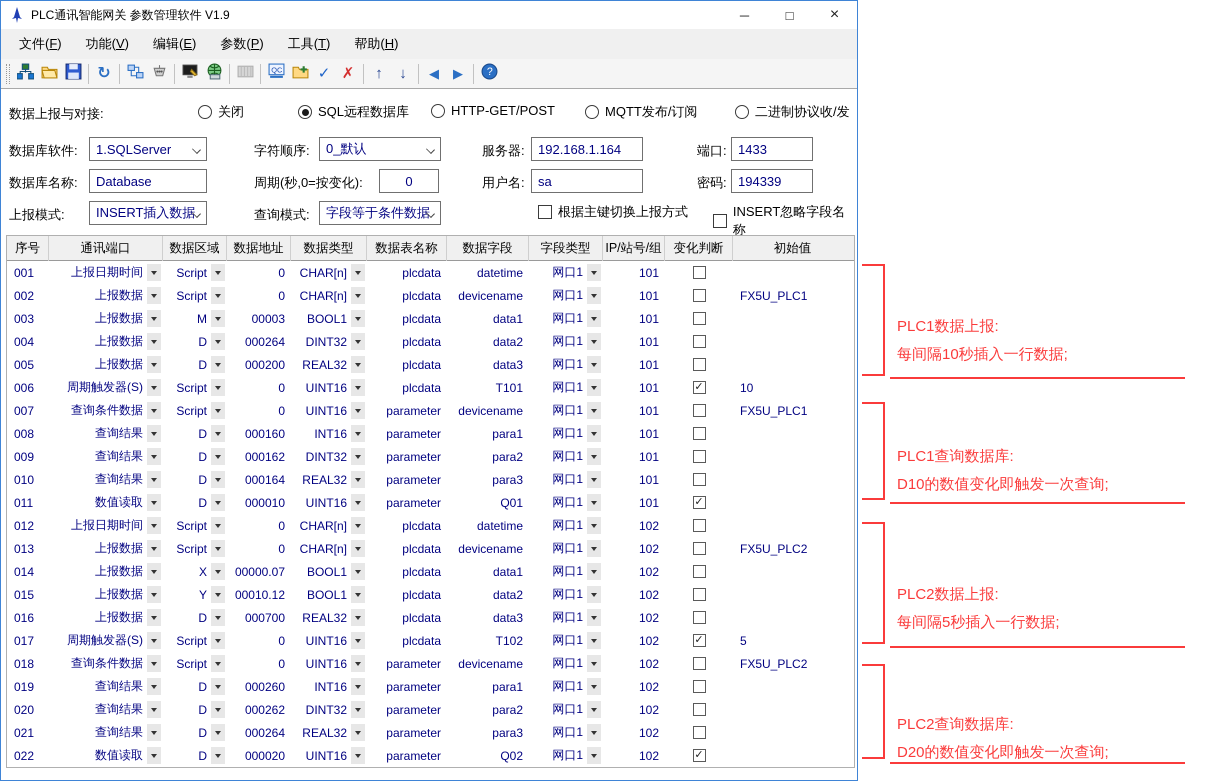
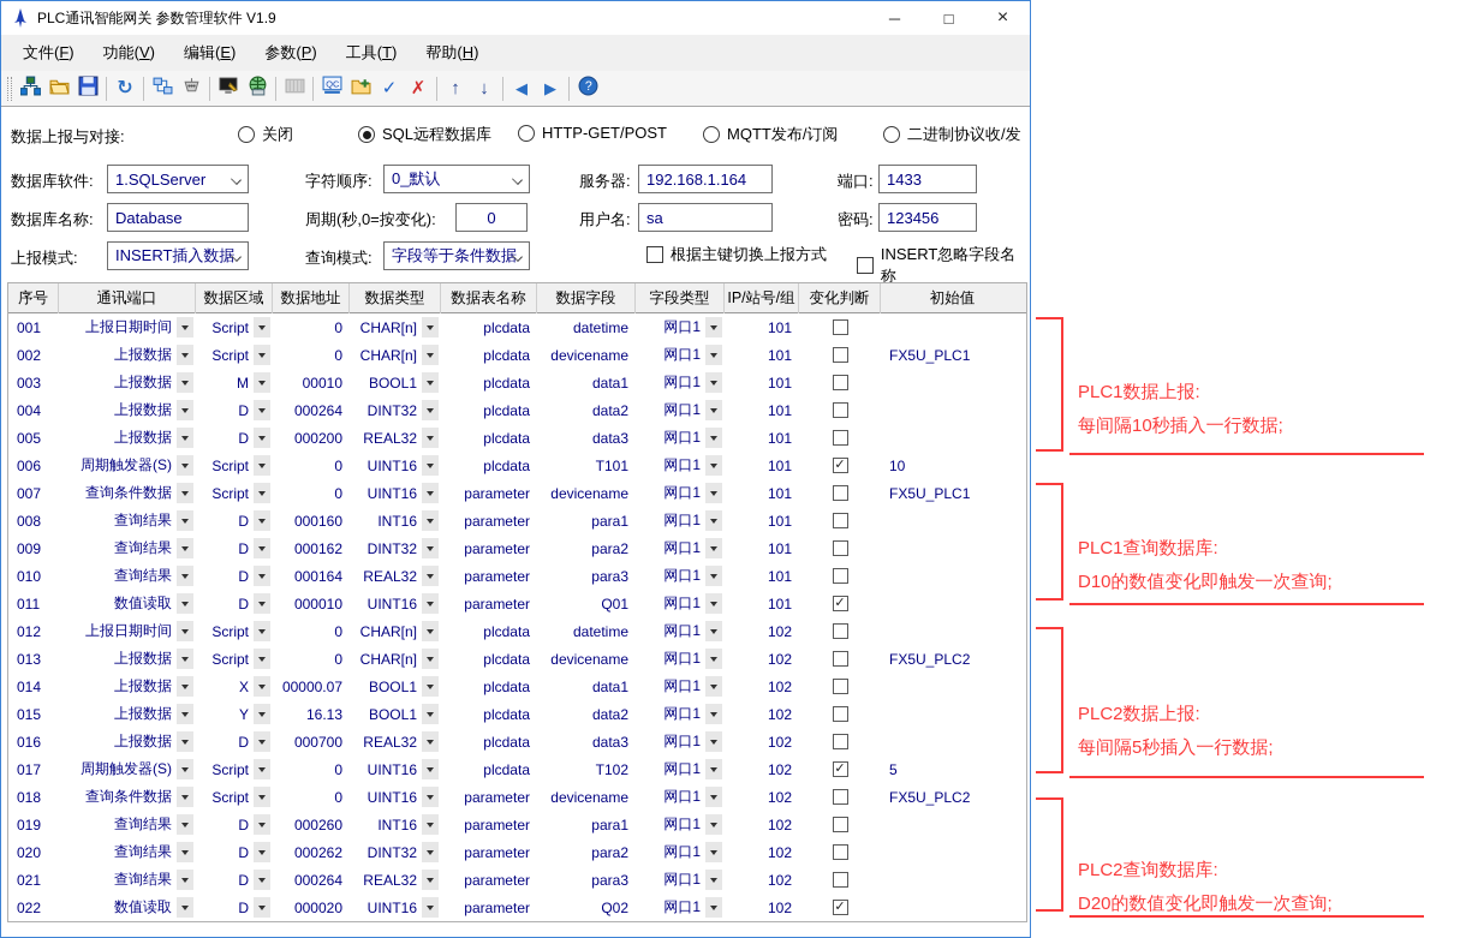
  PLC通讯智能网关 参数管理软件 V1.9
  ─
  □
  ×
  文件(F)
  功能(V)
  编辑(E)
  参数(P)
  工具(T)
  帮助(H)
  ↻
  QC
  ✓
  ✗
  ↑
  ↓
  ◀
  ▶
  ?
  数据上报与对接:
  关闭
  SQL远程数据库
  HTTP-GET/POST
  MQTT发布/订阅
  二进制协议收/发
  数据库软件:
  1.SQLServer
  字符顺序:
  0_默认
  服务器:
  192.168.1.164
  端口:
  1433
  数据库名称:
  Database
  周期(秒,0=按变化):
  0
  用户名:
  sa
  密码:
- 194339
+ 123456
  上报模式:
  INSERT插入数据
  查询模式:
  字段等于条件数据
  根据主键切换上报方式
  INSERT忽略字段名称
  序号
  通讯端口
  数据区域
  数据地址
  数据类型
  数据表名称
  数据字段
  字段类型
  IP/站号/组
  变化判断
  初始值
  001
  上报日期时间
  Script
  0
  CHAR[n]
  plcdata
  datetime
  网口1
  101
  002
  上报数据
  Script
  0
  CHAR[n]
  plcdata
  devicename
  网口1
  101
  FX5U_PLC1
  003
  上报数据
  M
- 00003
+ 00010
  BOOL1
  plcdata
  data1
  网口1
  101
  004
  上报数据
  D
  000264
  DINT32
  plcdata
  data2
  网口1
  101
  005
  上报数据
  D
  000200
  REAL32
  plcdata
  data3
  网口1
  101
  006
  周期触发器(S)
  Script
  0
  UINT16
  plcdata
  T101
  网口1
  101
  ✓
  10
  007
  查询条件数据
  Script
  0
  UINT16
  parameter
  devicename
  网口1
  101
  FX5U_PLC1
  008
  查询结果
  D
  000160
  INT16
  parameter
  para1
  网口1
  101
  009
  查询结果
  D
  000162
  DINT32
  parameter
  para2
  网口1
  101
  010
  查询结果
  D
  000164
  REAL32
  parameter
  para3
  网口1
  101
  011
  数值读取
  D
  000010
  UINT16
  parameter
  Q01
  网口1
  101
  ✓
  012
  上报日期时间
  Script
  0
  CHAR[n]
  plcdata
  datetime
  网口1
  102
  013
  上报数据
  Script
  0
  CHAR[n]
  plcdata
  devicename
  网口1
  102
  FX5U_PLC2
  014
  上报数据
  X
  00000.07
  BOOL1
  plcdata
  data1
  网口1
  102
  015
  上报数据
  Y
- 00010.12
+ 16.13
  BOOL1
  plcdata
  data2
  网口1
  102
  016
  上报数据
  D
  000700
  REAL32
  plcdata
  data3
  网口1
  102
  017
  周期触发器(S)
  Script
  0
  UINT16
  plcdata
  T102
  网口1
  102
  ✓
  5
  018
  查询条件数据
  Script
  0
  UINT16
  parameter
  devicename
  网口1
  102
  FX5U_PLC2
  019
  查询结果
  D
  000260
  INT16
  parameter
  para1
  网口1
  102
  020
  查询结果
  D
  000262
  DINT32
  parameter
  para2
  网口1
  102
  021
  查询结果
  D
  000264
  REAL32
  parameter
  para3
  网口1
  102
  022
  数值读取
  D
  000020
  UINT16
  parameter
  Q02
  网口1
  102
  ✓
  PLC1数据上报:
  每间隔10秒插入一行数据;
  PLC1查询数据库:
  D10的数值变化即触发一次查询;
  PLC2数据上报:
  每间隔5秒插入一行数据;
  PLC2查询数据库:
  D20的数值变化即触发一次查询;
